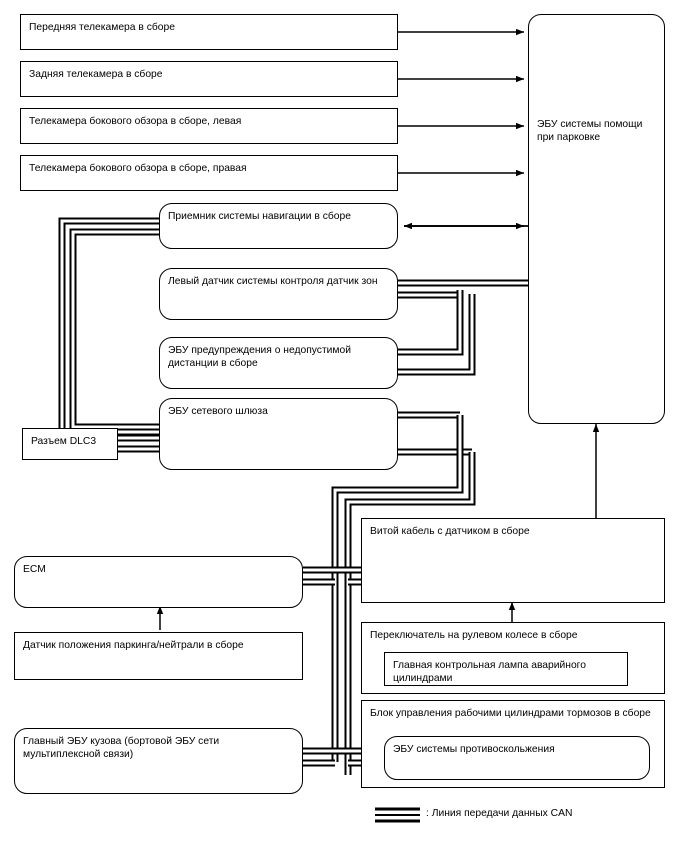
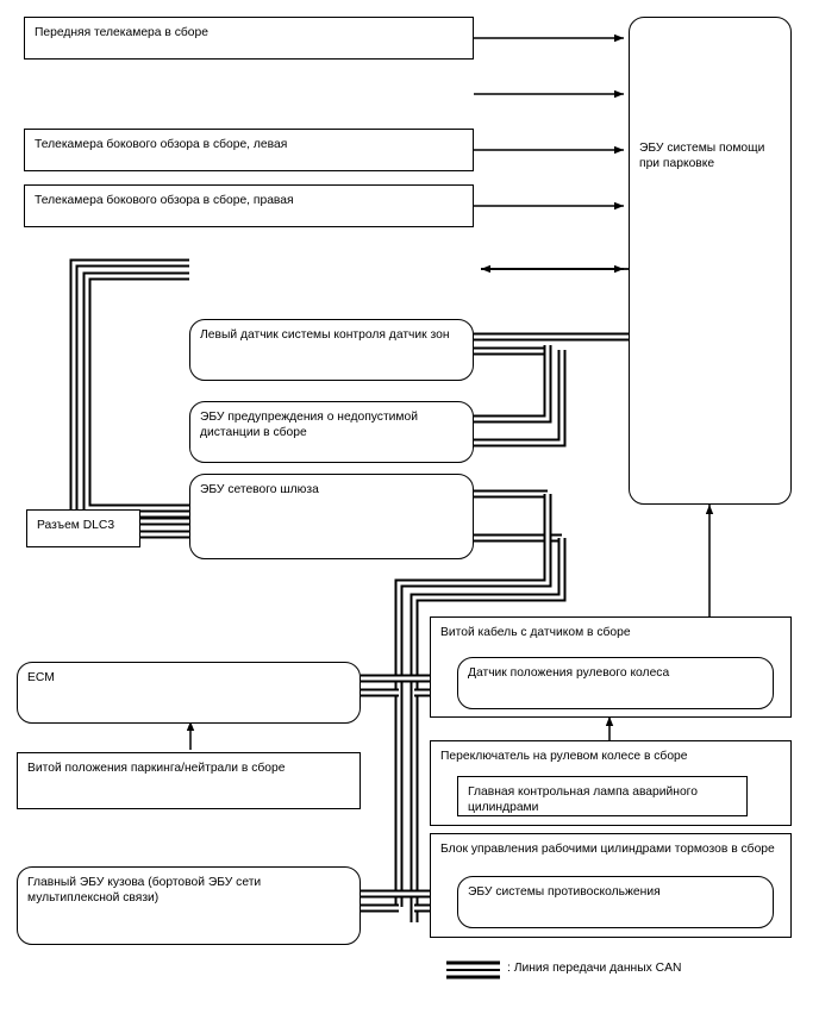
  Передняя телекамера в сборе
- Задняя телекамера в сборе
  Телекамера бокового обзора в сборе, левая
  Телекамера бокового обзора в сборе, правая
  ЭБУ системы помощи при парковке
- Приемник системы навигации в сборе
  Левый датчик системы контроля датчик зон
  ЭБУ предупреждения о недопустимой дистанции в сборе
  ЭБУ сетевого шлюза
  Разъем DLC3
  ECM
- Датчик положения паркинга/нейтрали в сборе
+ Витой положения паркинга/нейтрали в сборе
  Главный ЭБУ кузова (бортовой ЭБУ сети мультиплексной связи)
  Витой кабель с датчиком в сборе
+ Датчик положения рулевого колеса
  Переключатель на рулевом колесе в сборе
  Главная контрольная лампа аварийного цилиндрами
  Блок управления рабочими цилиндрами тормозов в сборе
  ЭБУ системы противоскольжения
  : Линия передачи данных CAN
